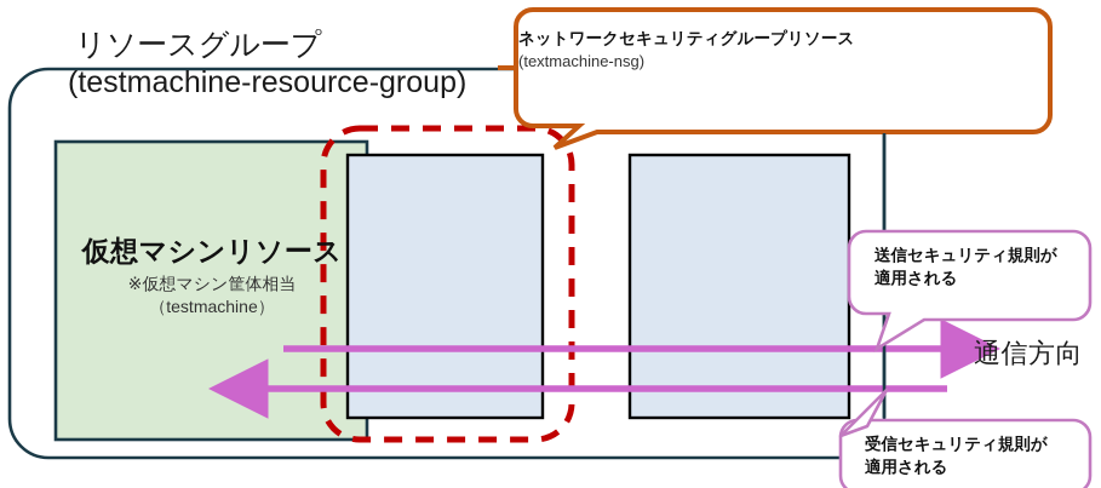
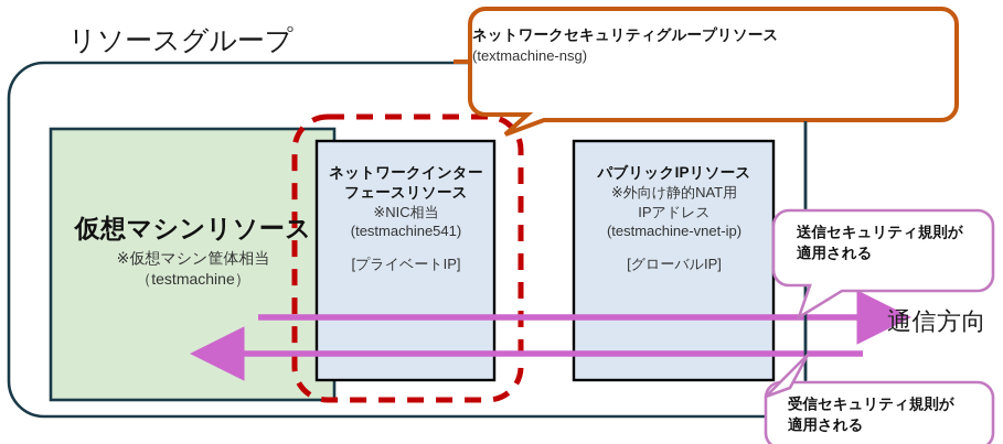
  リソースグループ
- (testmachine-resource-group)
  仮想マシンリソース
  ※仮想マシン筐体相当
  （testmachine）
+ ネットワークインター
+ フェースリソース
+ ※NIC相当
+ (testmachine541)
+ [プライベートIP]
+ パブリックIPリソース
+ ※外向け静的NAT用
+ IPアドレス
+ (testmachine-vnet-ip)
+ [グローバルIP]
  ネットワークセキュリティグループリソース
  (textmachine-nsg)
  送信セキュリティ規則が
  適用される
  受信セキュリティ規則が
  適用される
  通信方向
